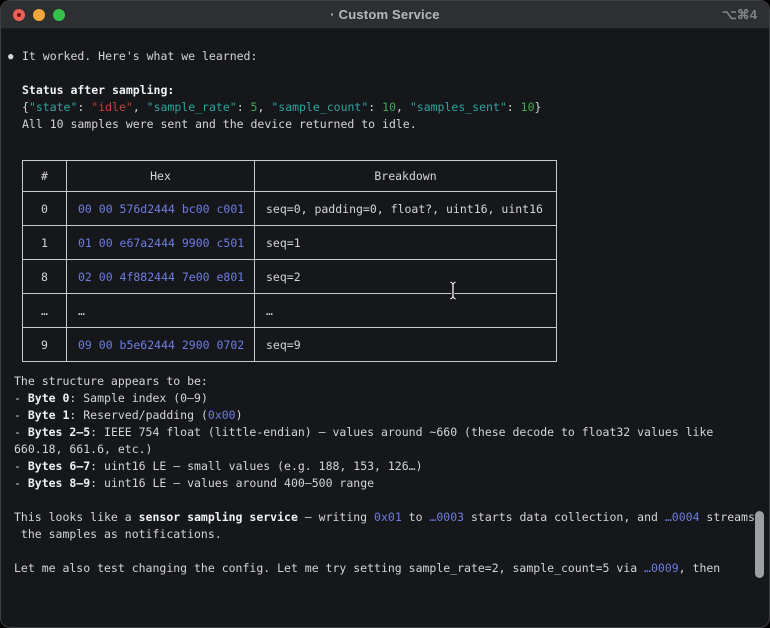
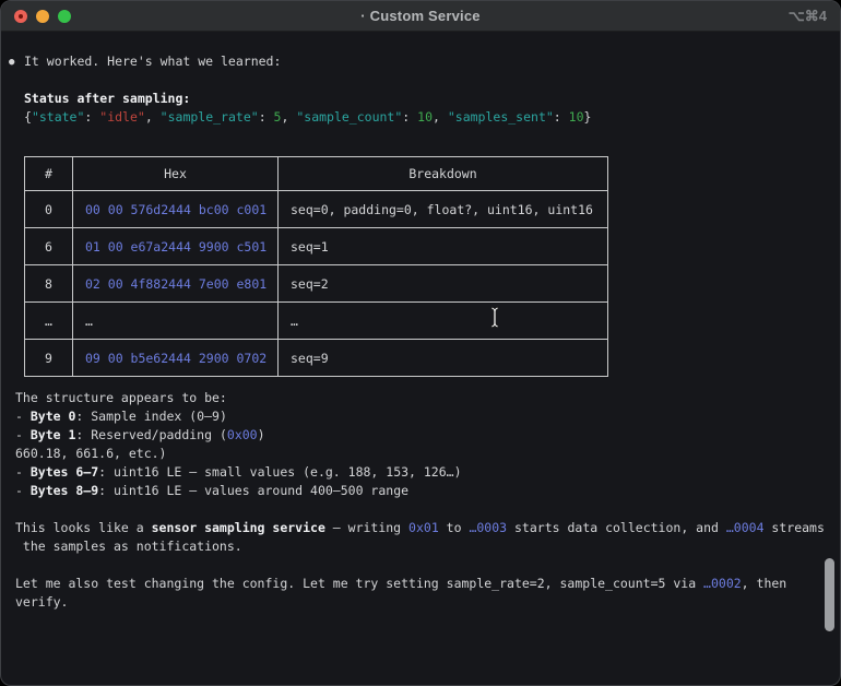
  · Custom Service
  ⌥⌘4
  ●
  It worked. Here's what we learned:
  Status after sampling:
  {"state": "idle", "sample_rate": 5, "sample_count": 10, "samples_sent": 10}
- All 10 samples were sent and the device returned to idle.
  #	Hex	Breakdown
  0	00 00 576d2444 bc00 c001	seq=0, padding=0, float?, uint16, uint16
- 1	01 00 e67a2444 9900 c501	seq=1
+ 6	01 00 e67a2444 9900 c501	seq=1
  8	02 00 4f882444 7e00 e801	seq=2
  …	…	…
  9	09 00 b5e62444 2900 0702	seq=9
  The structure appears to be:
  - Byte 0: Sample index (0–9)
  - Byte 1: Reserved/padding (0x00)
- - Bytes 2–5: IEEE 754 float (little-endian) — values around ~660 (these decode to float32 values like
  660.18, 661.6, etc.)
  - Bytes 6–7: uint16 LE — small values (e.g. 188, 153, 126…)
  - Bytes 8–9: uint16 LE — values around 400–500 range
  This looks like a sensor sampling service — writing 0x01 to …0003 starts data collection, and …0004 streams
  the samples as notifications.
- Let me also test changing the config. Let me try setting sample_rate=2, sample_count=5 via …0009, then
+ Let me also test changing the config. Let me try setting sample_rate=2, sample_count=5 via …0002, then
+ verify.
